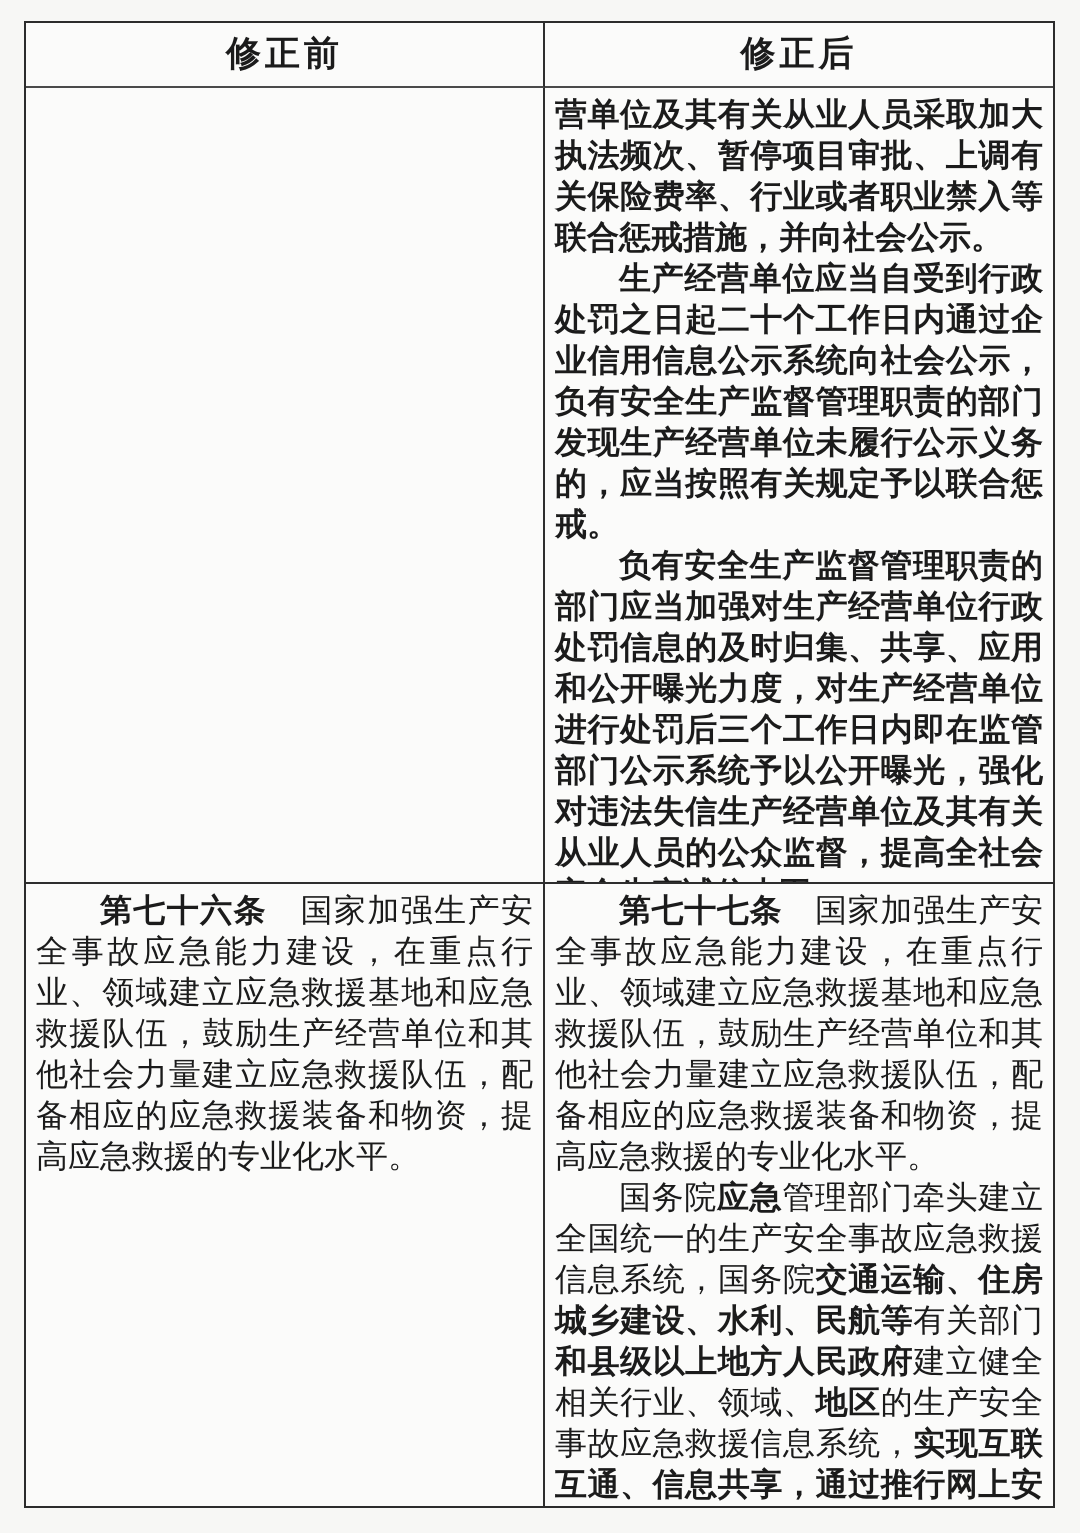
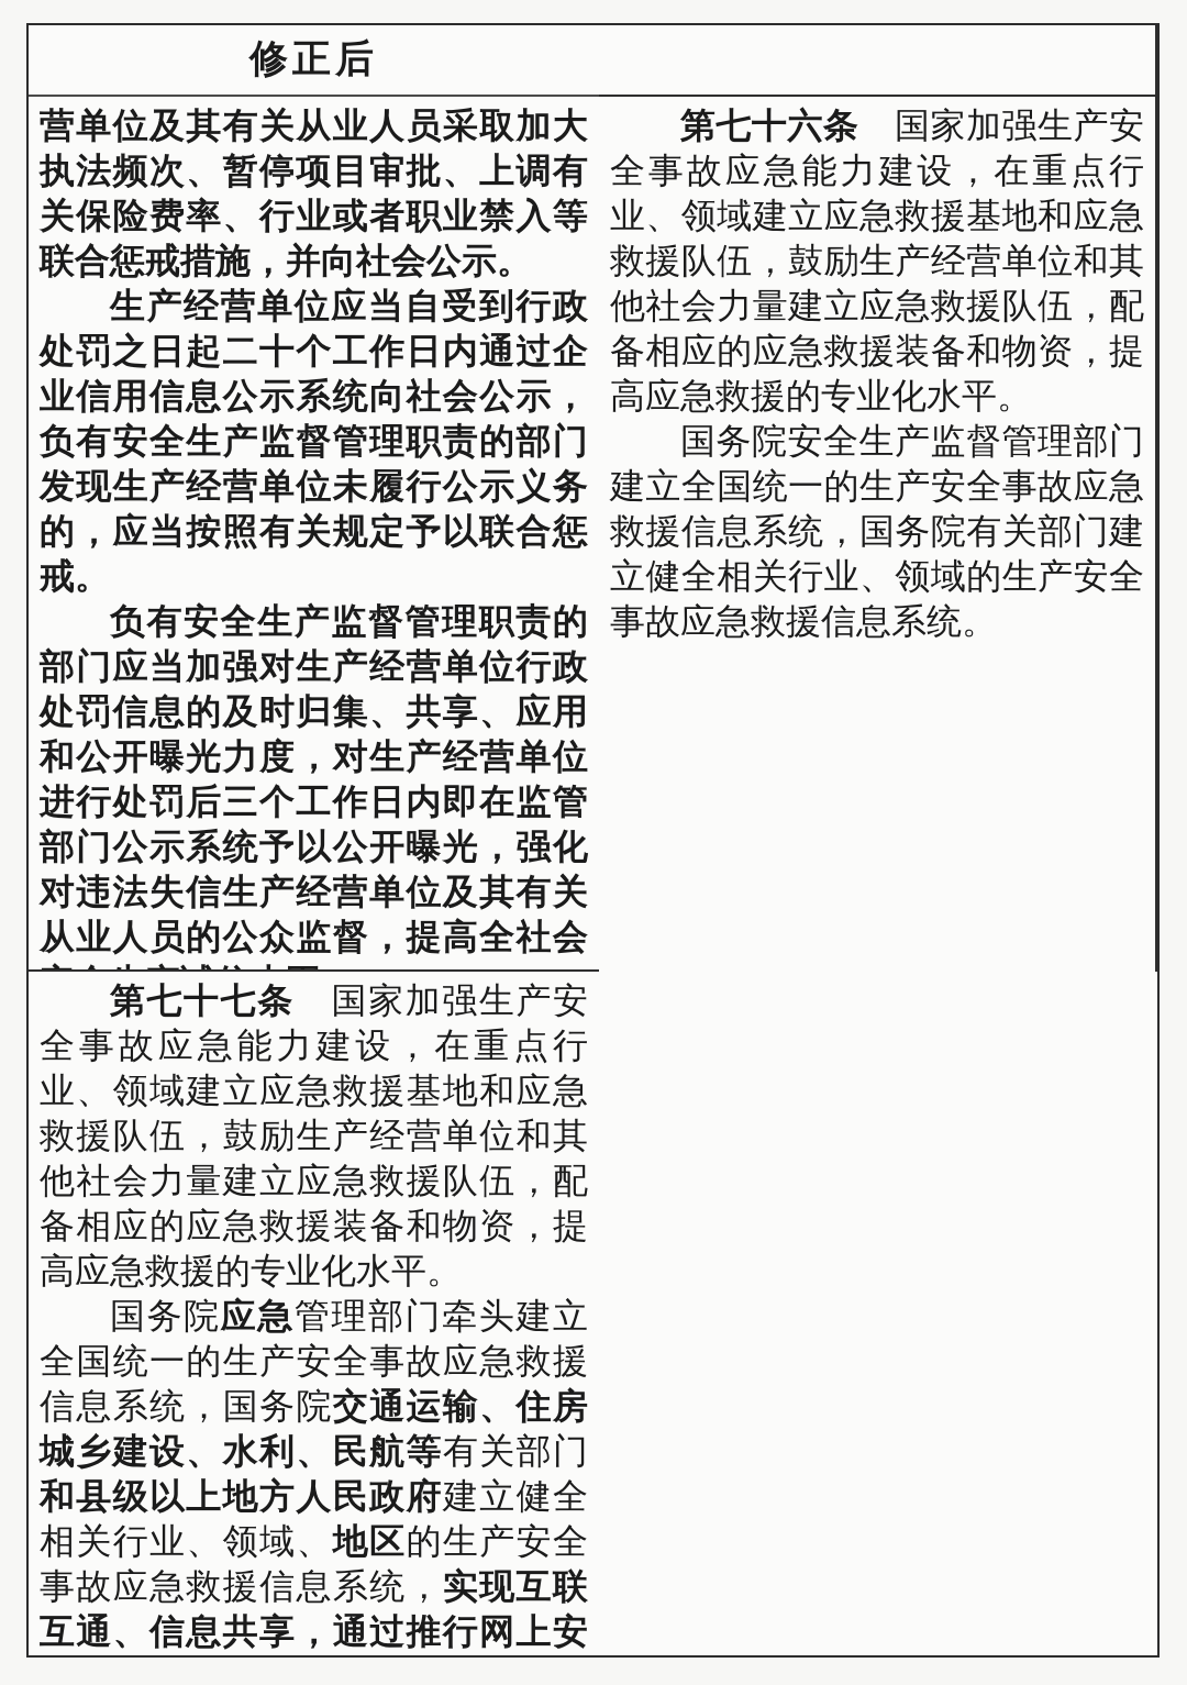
- 修正前
  修正后
  营单位及其有关从业人员采取加大执法频次、暂停项目审批、上调有关保险费率、行业或者职业禁入等联合惩戒措施，并向社会公示。
  生产经营单位应当自受到行政处罚之日起二十个工作日内通过企业信用信息公示系统向社会公示，负有安全生产监督管理职责的部门发现生产经营单位未履行公示义务的，应当按照有关规定予以联合惩戒。
  负有安全生产监督管理职责的部门应当加强对生产经营单位行政处罚信息的及时归集、共享、应用和公开曝光力度，对生产经营单位进行处罚后三个工作日内即在监管部门公示系统予以公开曝光，强化对违法失信生产经营单位及其有关从业人员的公众监督，提高全社会
  第七十六条 国家加强生产安全事故应急能力建设，在重点行业、领域建立应急救援基地和应急救援队伍，鼓励生产经营单位和其他社会力量建立应急救援队伍，配备相应的应急救援装备和物资，提高应急救援的专业化水平。
+ 国务院安全生产监督管理部门建立全国统一的生产安全事故应急救援信息系统，国务院有关部门建立健全相关行业、领域的生产安全事故应急救援信息系统。
  第七十七条 国家加强生产安全事故应急能力建设，在重点行业、领域建立应急救援基地和应急救援队伍，鼓励生产经营单位和其他社会力量建立应急救援队伍，配备相应的应急救援装备和物资，提高应急救援的专业化水平。
  国务院应急管理部门牵头建立全国统一的生产安全事故应急救援信息系统，国务院交通运输、住房城乡建设、水利、民航等有关部门和县级以上地方人民政府建立健全相关行业、领域、地区的生产安全事故应急救援信息系统，实现互联互通、信息共享，通过推行网上安
